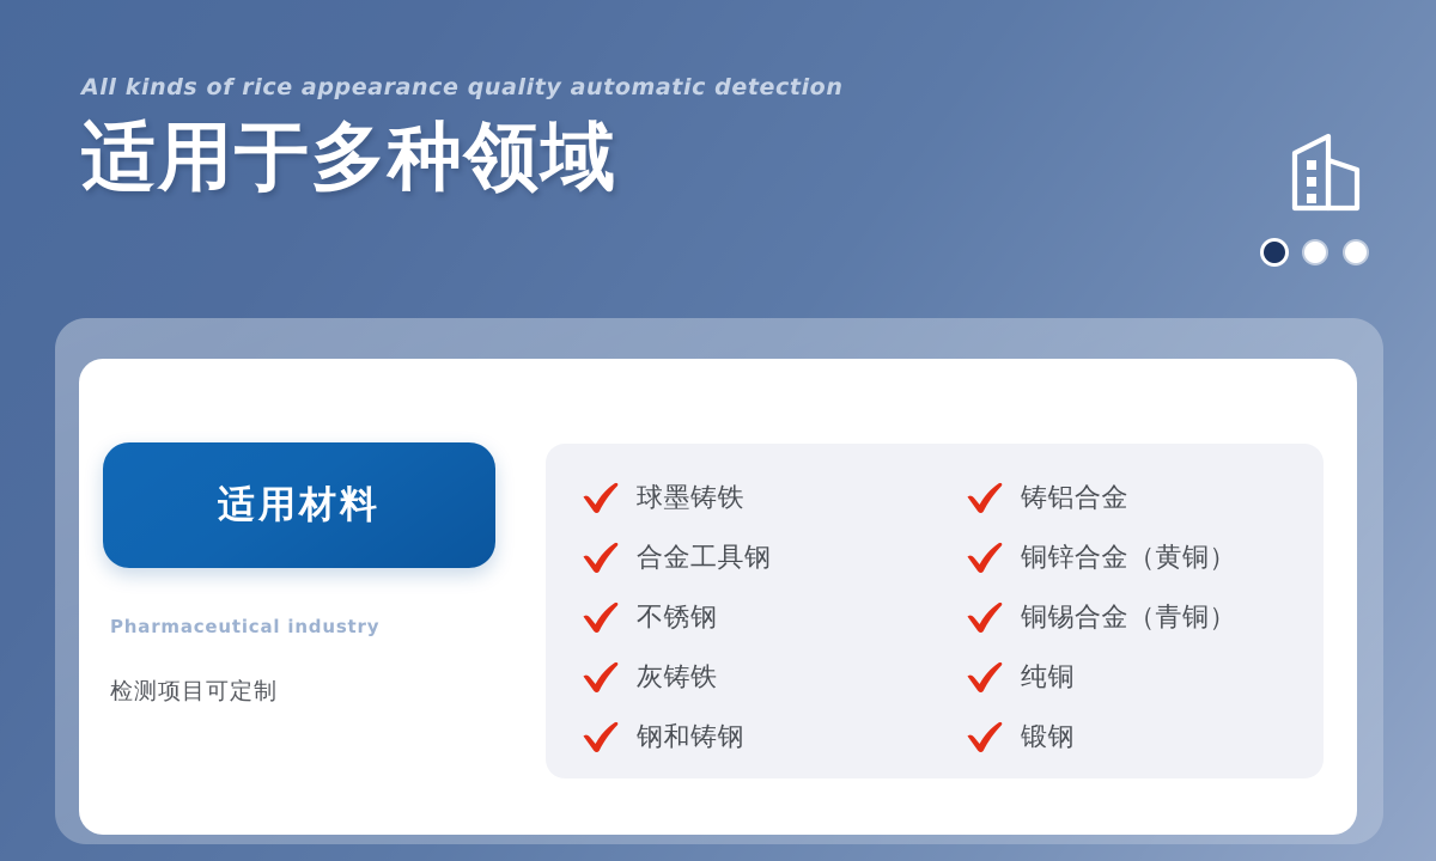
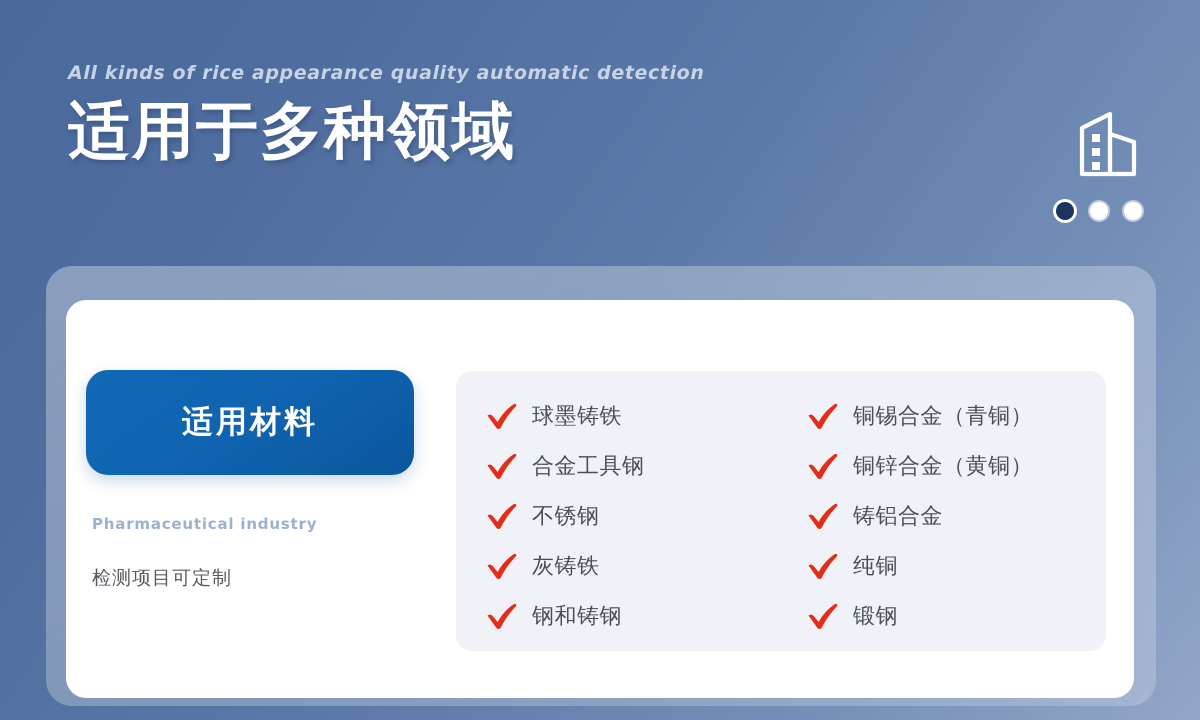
  All kinds of rice appearance quality automatic detection
  适用于多种领域
  适用材料
  Pharmaceutical industry
  检测项目可定制
  球墨铸铁
  合金工具钢
  不锈钢
  灰铸铁
  钢和铸钢
- 铸铝合金
+ 铜锡合金（青铜）
  铜锌合金（黄铜）
- 铜锡合金（青铜）
+ 铸铝合金
  纯铜
  锻钢
